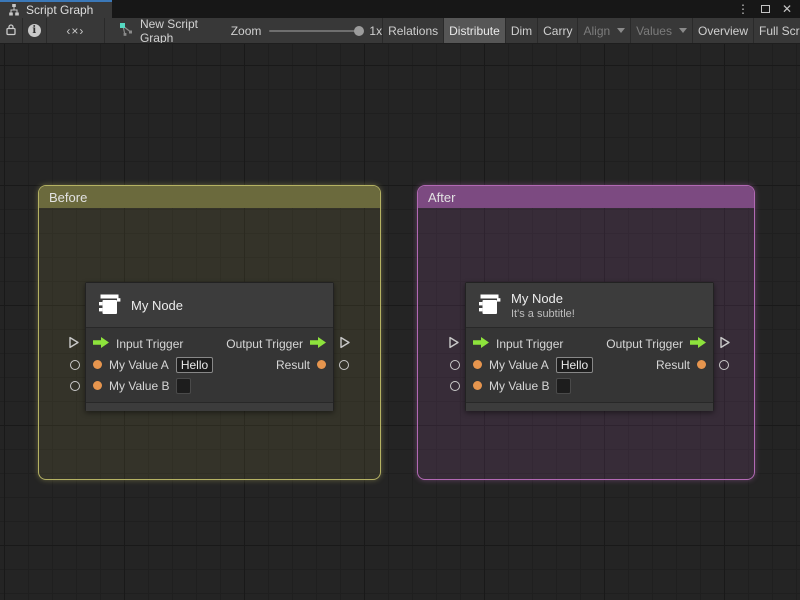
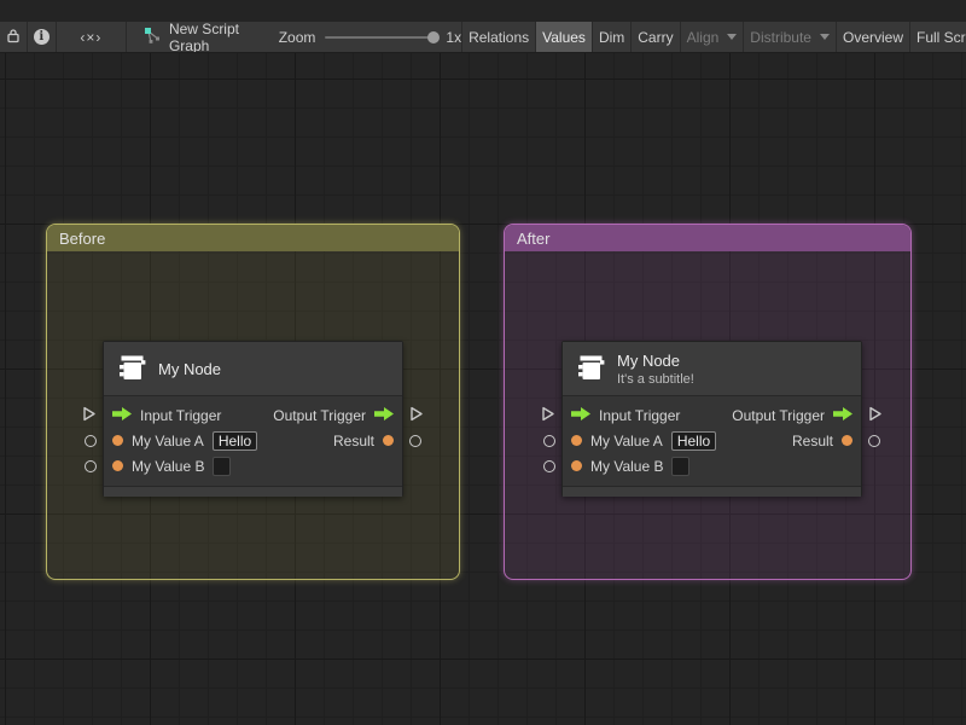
- Script Graph
- ⋮
- ✕
  i
  ‹×›
  New Script Graph
  Zoom
  1x
  Relations
- Distribute
+ Values
  Dim
  Carry
  Align
- Values
+ Distribute
  Overview
  Full Scr
  Before
  After
  My Node
  Input Trigger
  Output Trigger
  My Value A
  Hello
  Result
  My Value B
  My Node
  It's a subtitle!
  Input Trigger
  Output Trigger
  My Value A
  Hello
  Result
  My Value B
